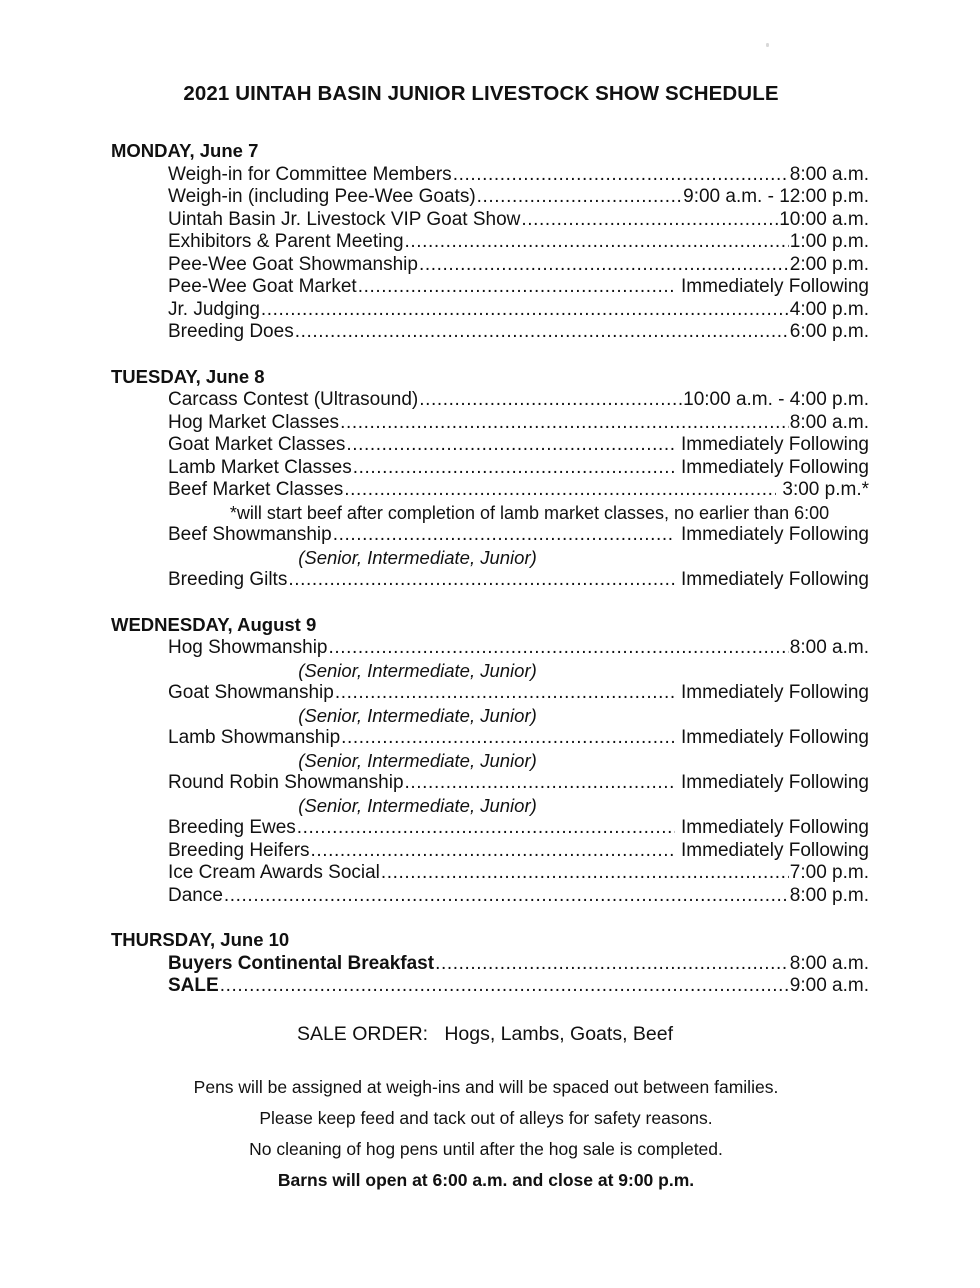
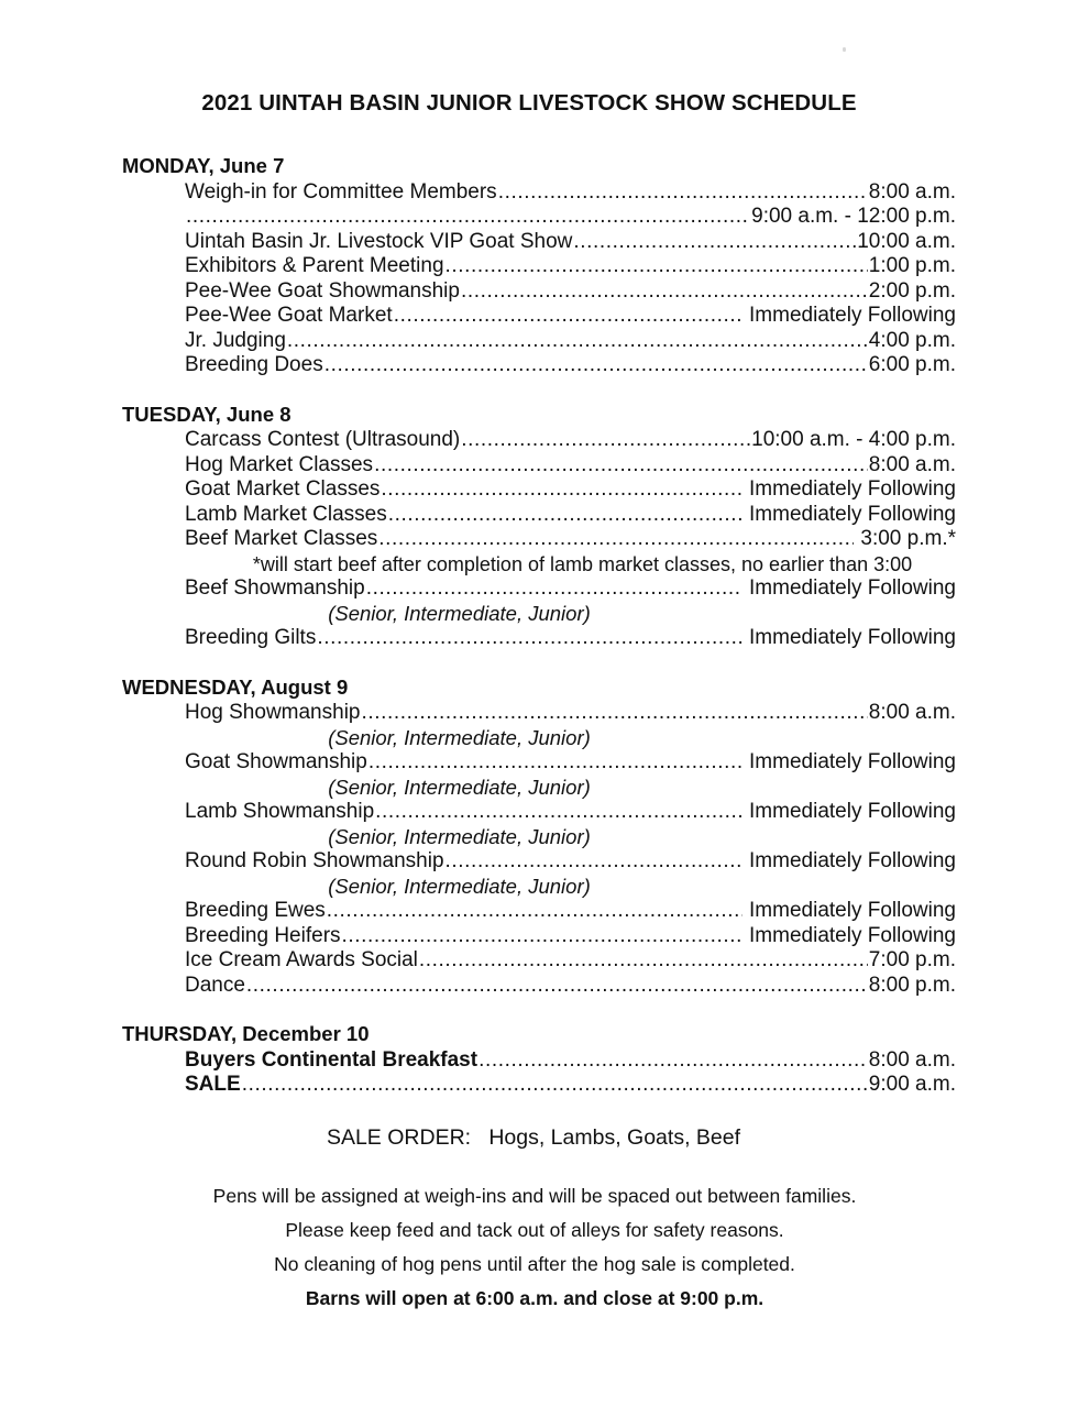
  2021 UINTAH BASIN JUNIOR LIVESTOCK SHOW SCHEDULE
  MONDAY, June 7
  Weigh-in for Committee Members
  8:00 a.m.
- Weigh-in (including Pee-Wee Goats)
  9:00 a.m. - 12:00 p.m.
  Uintah Basin Jr. Livestock VIP Goat Show
  10:00 a.m.
  Exhibitors & Parent Meeting
  1:00 p.m.
  Pee-Wee Goat Showmanship
  2:00 p.m.
  Pee-Wee Goat Market
  Immediately Following
  Jr. Judging
  4:00 p.m.
  Breeding Does
  6:00 p.m.
  TUESDAY, June 8
  Carcass Contest (Ultrasound)
  10:00 a.m. - 4:00 p.m.
  Hog Market Classes
  8:00 a.m.
  Goat Market Classes
  Immediately Following
  Lamb Market Classes
  Immediately Following
  Beef Market Classes
  3:00 p.m.*
- *will start beef after completion of lamb market classes, no earlier than 6:00
+ *will start beef after completion of lamb market classes, no earlier than 3:00
  Beef Showmanship
  Immediately Following
  (Senior, Intermediate, Junior)
  Breeding Gilts
  Immediately Following
  WEDNESDAY, August 9
  Hog Showmanship
  8:00 a.m.
  (Senior, Intermediate, Junior)
  Goat Showmanship
  Immediately Following
  (Senior, Intermediate, Junior)
  Lamb Showmanship
  Immediately Following
  (Senior, Intermediate, Junior)
  Round Robin Showmanship
  Immediately Following
  (Senior, Intermediate, Junior)
  Breeding Ewes
  Immediately Following
  Breeding Heifers
  Immediately Following
  Ice Cream Awards Social
  7:00 p.m.
  Dance
  8:00 p.m.
- THURSDAY, June 10
+ THURSDAY, December 10
  Buyers Continental Breakfast
  8:00 a.m.
  SALE
  9:00 a.m.
  SALE ORDER: Hogs, Lambs, Goats, Beef
  Pens will be assigned at weigh-ins and will be spaced out between families.
  Please keep feed and tack out of alleys for safety reasons.
  No cleaning of hog pens until after the hog sale is completed.
  Barns will open at 6:00 a.m. and close at 9:00 p.m.
